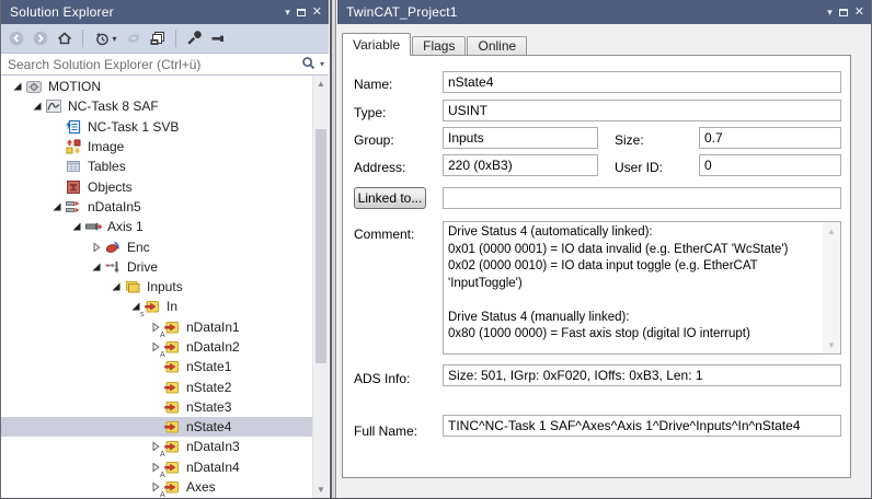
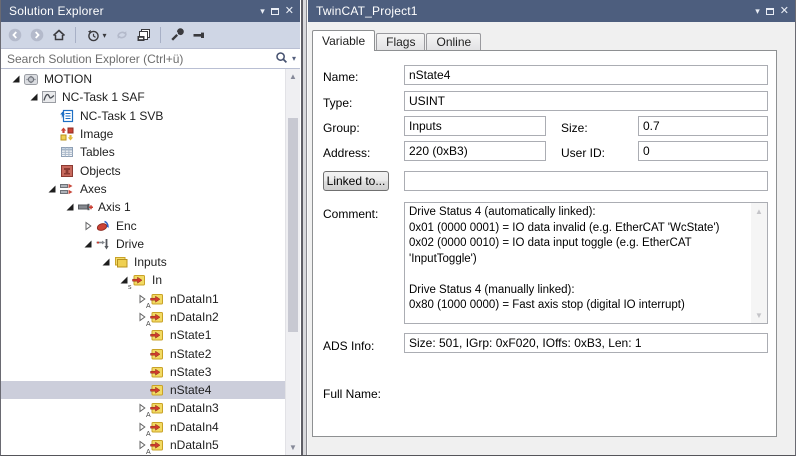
  Solution Explorer
  ▾
  ✕
  ▾
  Search Solution Explorer (Ctrl+ü)
  ▾
  MOTION
- NC-Task 8 SAF
+ NC-Task 1 SAF
  NC-Task 1 SVB
  Image
  Tables
  Objects
- nDataIn5
+ Axes
  Axis 1
  Enc
  Drive
  Inputs
  In
  nDataIn1
  nDataIn2
  nState1
  nState2
  nState3
  nState4
  nDataIn3
  nDataIn4
- Axes
+ nDataIn5
  ▲
  ▼
  TwinCAT_Project1
  ▾
  ✕
  Variable
  Flags
  Online
  Name:
  nState4
  Type:
  USINT
  Group:
  Inputs
  Size:
  0.7
  Address:
  220 (0xB3)
  User ID:
  0
  Linked to...
  Comment:
  Drive Status 4 (automatically linked):
  0x01 (0000 0001) = IO data invalid (e.g. EtherCAT 'WcState')
  0x02 (0000 0010) = IO data input toggle (e.g. EtherCAT 'InputToggle')
  Drive Status 4 (manually linked):
  0x80 (1000 0000) = Fast axis stop (digital IO interrupt)
  ▲
  ▼
  ADS Info:
  Size: 501, IGrp: 0xF020, IOffs: 0xB3, Len: 1
  Full Name:
- TINC^NC-Task 1 SAF^Axes^Axis 1^Drive^Inputs^In^nState4
